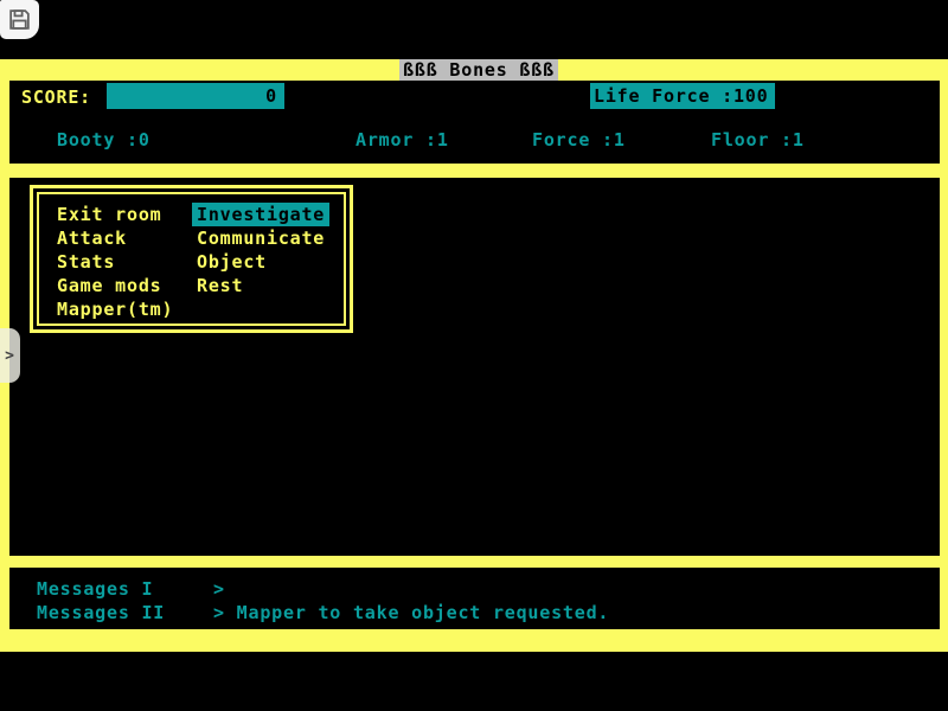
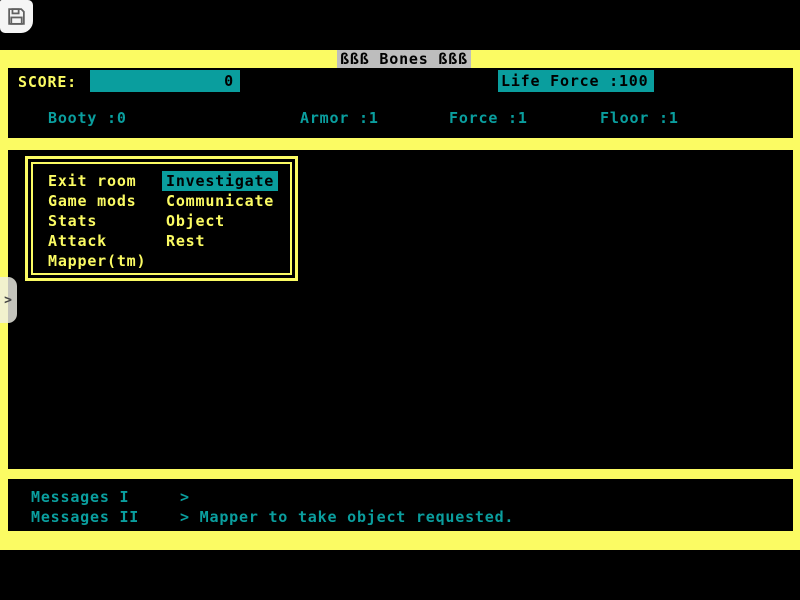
  ßßß Bones ßßß
  SCORE:
  0
  Life Force :100
  Booty :0
  Armor :1
  Force :1
  Floor :1
  Exit room
- Attack
+ Game mods
  Stats
- Game mods
+ Attack
  Mapper(tm)
  Investigate
  Communicate
  Object
  Rest
  Messages I
  >
  Messages II
  > Mapper to take object requested.
  >
